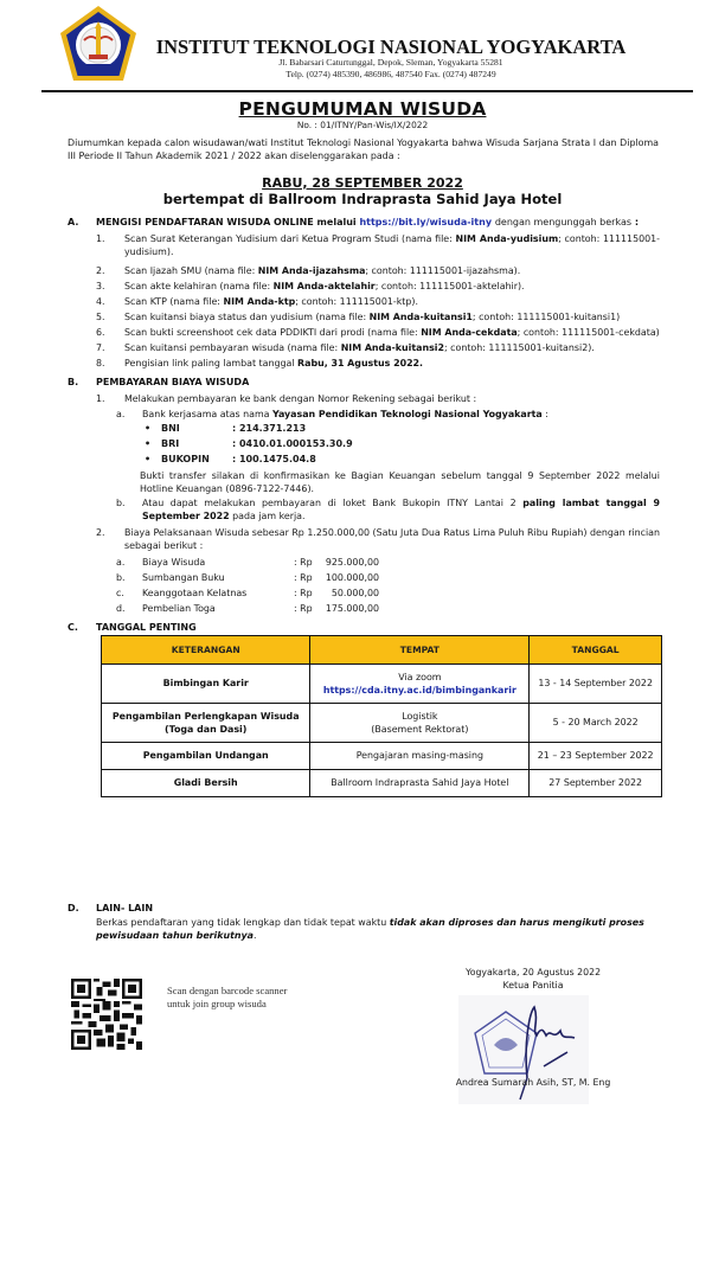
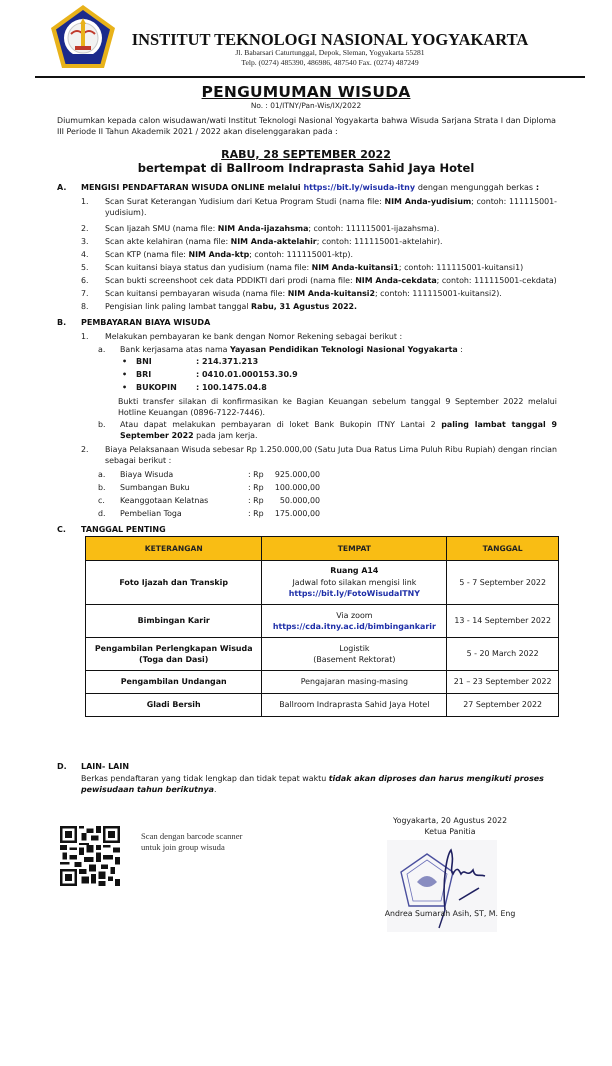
  INSTITUT TEKNOLOGI NASIONAL YOGYAKARTA
  Jl. Babarsari Caturtunggal, Depok, Sleman, Yogyakarta 55281
  Telp. (0274) 485390, 486986, 487540 Fax. (0274) 487249
  PENGUMUMAN WISUDA
  No. : 01/ITNY/Pan-Wis/IX/2022
  Diumumkan kepada calon wisudawan/wati Institut Teknologi Nasional Yogyakarta bahwa Wisuda Sarjana Strata I dan Diploma III Periode II Tahun Akademik 2021 / 2022 akan diselenggarakan pada :
  RABU, 28 SEPTEMBER 2022
  bertempat di Ballroom Indraprasta Sahid Jaya Hotel
  A. MENGISI PENDAFTARAN WISUDA ONLINE melalui https://bit.ly/wisuda-itny dengan mengunggah berkas :
  1.
  Scan Surat Keterangan Yudisium dari Ketua Program Studi (nama file: NIM Anda-yudisium; contoh: 111115001-yudisium).
  2.
  Scan Ijazah SMU (nama file: NIM Anda-ijazahsma; contoh: 111115001-ijazahsma).
  3.
  Scan akte kelahiran (nama file: NIM Anda-aktelahir; contoh: 111115001-aktelahir).
  4.
  Scan KTP (nama file: NIM Anda-ktp; contoh: 111115001-ktp).
  5.
  Scan kuitansi biaya status dan yudisium (nama file: NIM Anda-kuitansi1; contoh: 111115001-kuitansi1)
  6.
  Scan bukti screenshoot cek data PDDIKTI dari prodi (nama file: NIM Anda-cekdata; contoh: 111115001-cekdata)
  7.
  Scan kuitansi pembayaran wisuda (nama file: NIM Anda-kuitansi2; contoh: 111115001-kuitansi2).
  8.
  Pengisian link paling lambat tanggal Rabu, 31 Agustus 2022.
  B. PEMBAYARAN BIAYA WISUDA
  1.
  Melakukan pembayaran ke bank dengan Nomor Rekening sebagai berikut :
  a.
  Bank kerjasama atas nama Yayasan Pendidikan Teknologi Nasional Yogyakarta :
  •
  BNI
  : 214.371.213
  •
  BRI
  : 0410.01.000153.30.9
  •
  BUKOPIN
  : 100.1475.04.8
  Bukti transfer silakan di konfirmasikan ke Bagian Keuangan sebelum tanggal 9 September 2022 melalui Hotline Keuangan (0896-7122-7446).
  b.
  Atau dapat melakukan pembayaran di loket Bank Bukopin ITNY Lantai 2 paling lambat tanggal 9 September 2022 pada jam kerja.
  2.
  Biaya Pelaksanaan Wisuda sebesar Rp 1.250.000,00 (Satu Juta Dua Ratus Lima Puluh Ribu Rupiah) dengan rincian sebagai berikut :
  a.
  Biaya Wisuda
  : Rp
  925.000,00
  b.
  Sumbangan Buku
  : Rp
  100.000,00
  c.
  Keanggotaan Kelatnas
  : Rp
  50.000,00
  d.
  Pembelian Toga
  : Rp
  175.000,00
  C. TANGGAL PENTING
  KETERANGAN	TEMPAT	TANGGAL
+ Foto Ijazah dan Transkip	Ruang A14 Jadwal foto silakan mengisi link https://bit.ly/FotoWisudaITNY	5 - 7 September 2022
  Bimbingan Karir	Via zoom https://cda.itny.ac.id/bimbingankarir	13 - 14 September 2022
  Pengambilan Perlengkapan Wisuda (Toga dan Dasi)	Logistik (Basement Rektorat)	5 - 20 March 2022
  Pengambilan Undangan	Pengajaran masing-masing	21 – 23 September 2022
  Gladi Bersih	Ballroom Indraprasta Sahid Jaya Hotel	27 September 2022
  D. LAIN- LAIN
  Berkas pendaftaran yang tidak lengkap dan tidak tepat waktu tidak akan diproses dan harus mengikuti proses pewisudaan tahun berikutnya.
  Scan dengan barcode scanner untuk join group wisuda
  Yogyakarta, 20 Agustus 2022
  Ketua Panitia
  Andrea Sumarah Asih, ST, M. Eng
